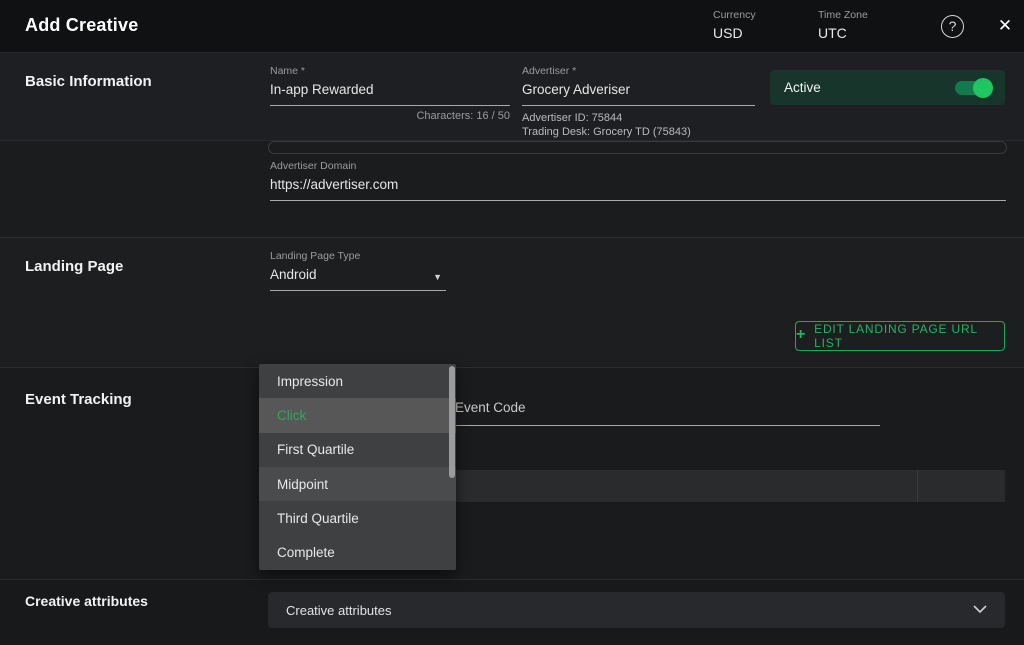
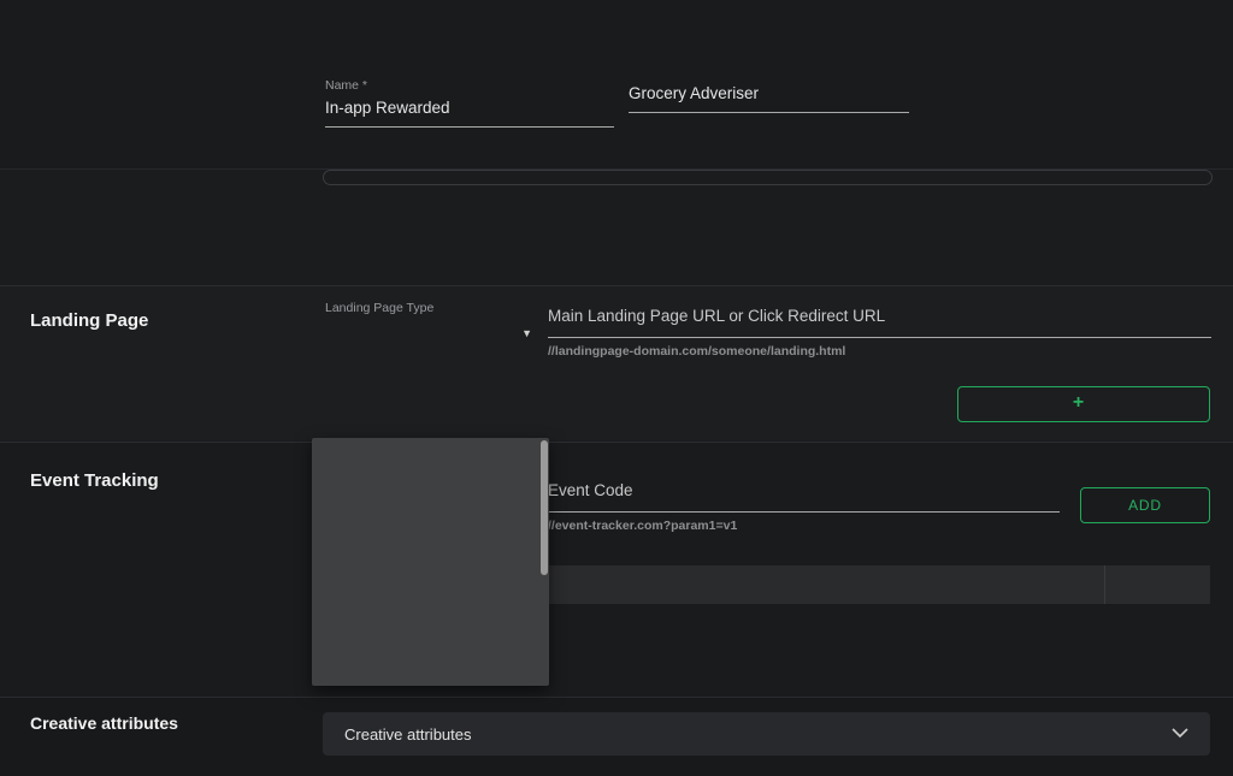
- Add Creative
- Currency
- USD
- Time Zone
- UTC
- ?
- ✕
- Basic Information
  Name *
  In-app Rewarded
- Characters: 16 / 50
- Advertiser *
  Grocery Adveriser
- Advertiser ID: 75844
- Trading Desk: Grocery TD (75843)
- Active
- Advertiser Domain
- https://advertiser.com
  Landing Page
  Landing Page Type
- Android
  ▼
+ Main Landing Page URL or Click Redirect URL
+ //landingpage-domain.com/someone/landing.html
  +
- EDIT LANDING PAGE URL LIST
  Event Tracking
  Event Code
+ //event-tracker.com?param1=v1
+ ADD
  Creative attributes
  Creative attributes
- Impression
- Click
- First Quartile
- Midpoint
- Third Quartile
- Complete
